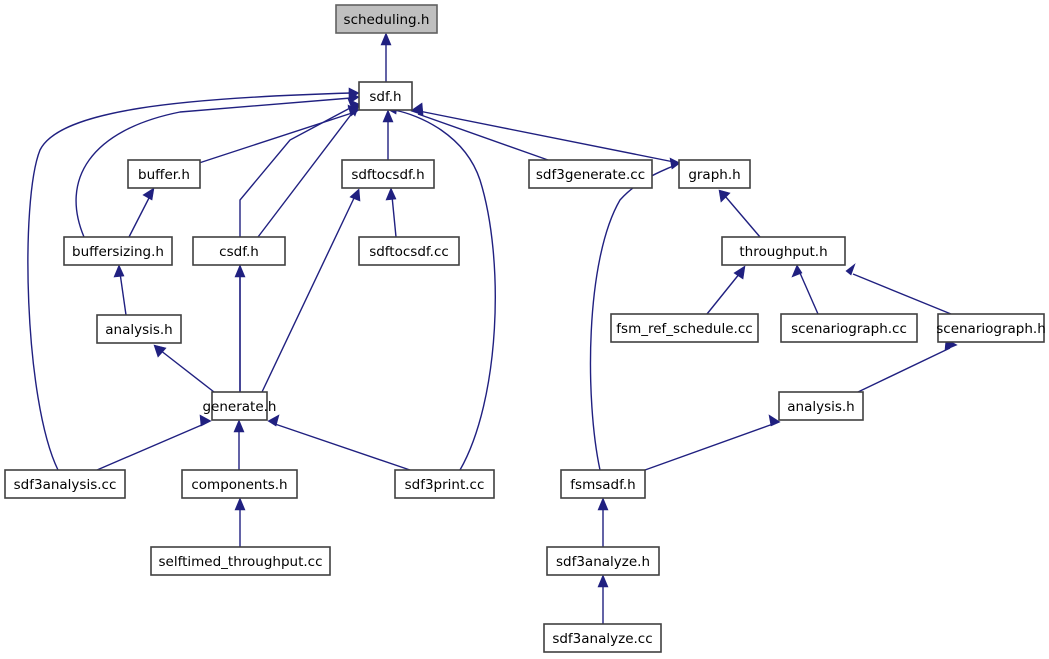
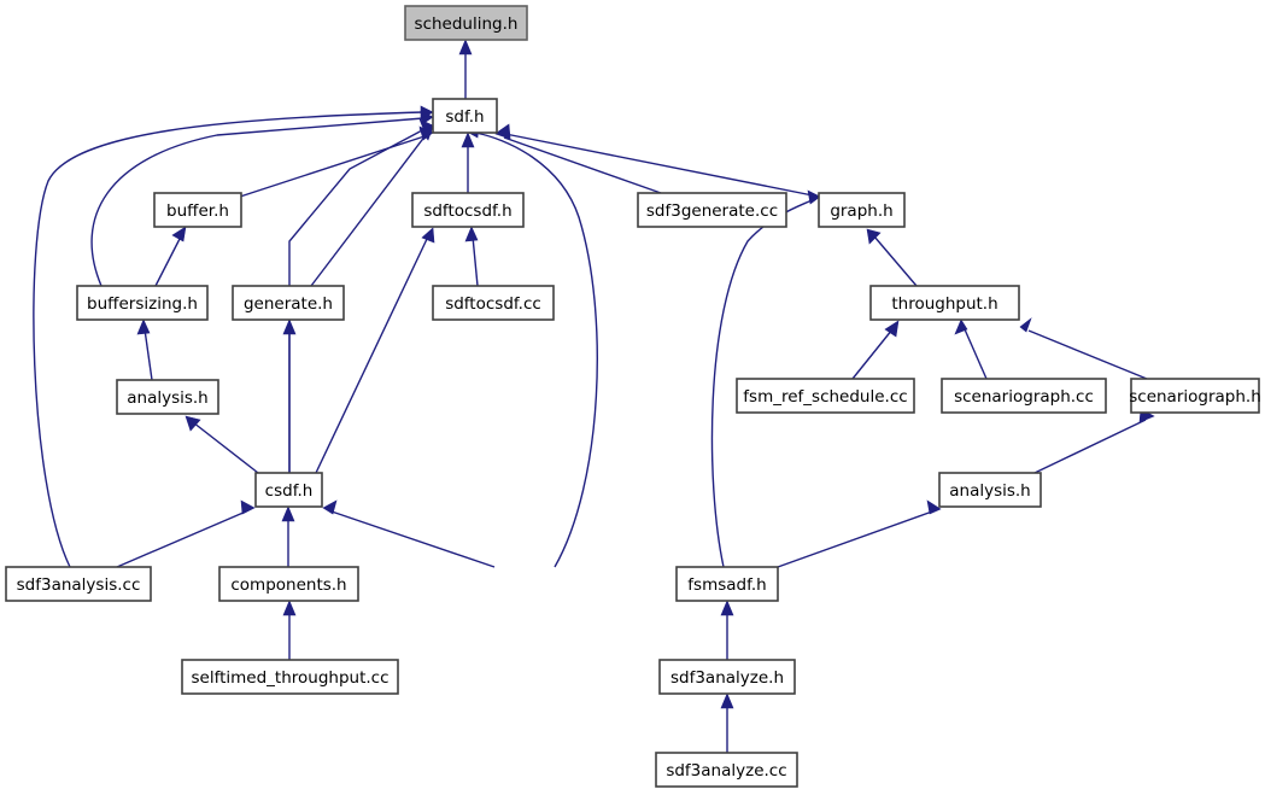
  scheduling.h
  sdf.h
  buffer.h
  sdftocsdf.h
  sdf3generate.cc
  graph.h
  buffersizing.h
- csdf.h
+ generate.h
  sdftocsdf.cc
  throughput.h
  analysis.h
  fsm_ref_schedule.cc
  scenariograph.cc
  scenariograph.h
- generate.h
+ csdf.h
  analysis.h
  sdf3analysis.cc
  components.h
- sdf3print.cc
  fsmsadf.h
  selftimed_throughput.cc
  sdf3analyze.h
  sdf3analyze.cc
